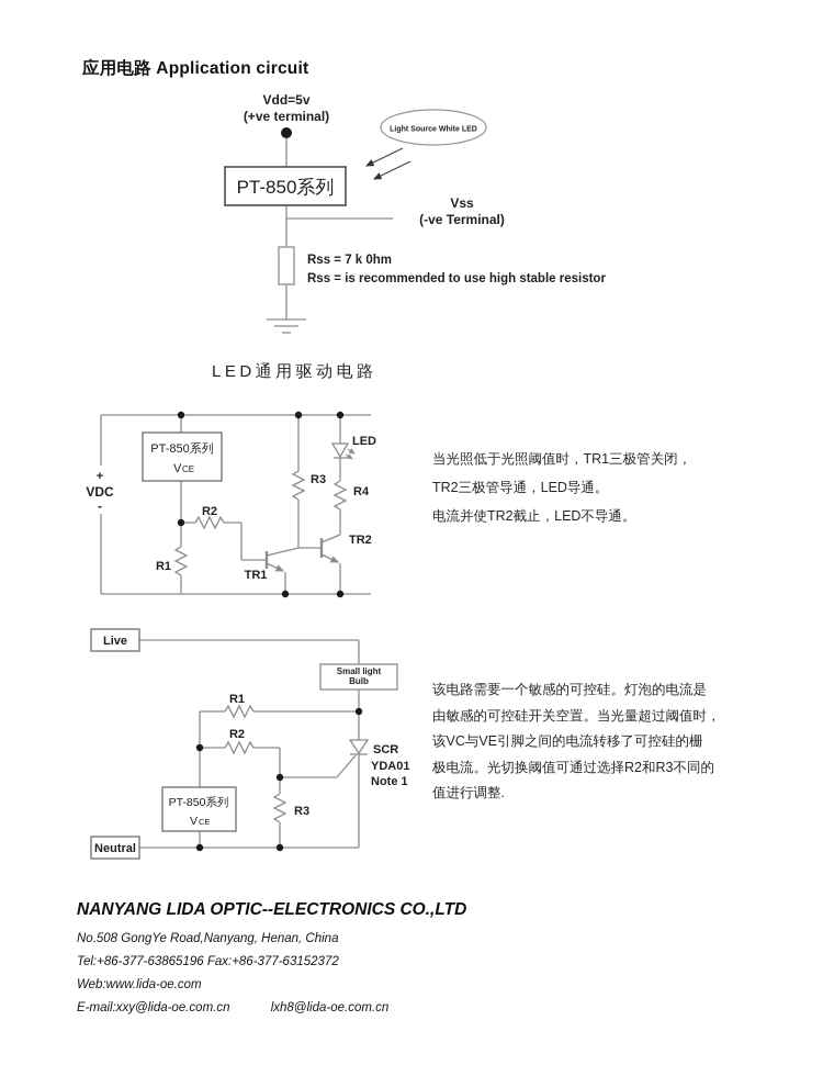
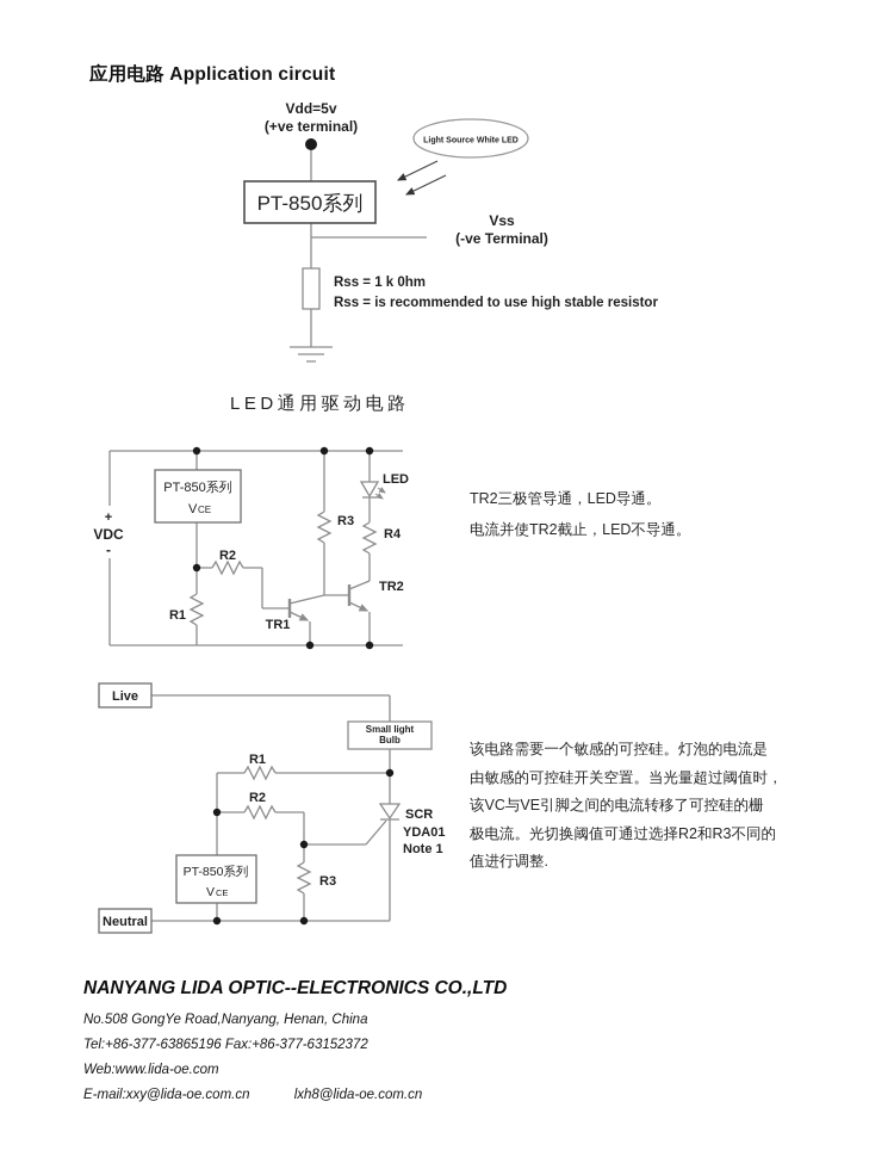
  应用电路 Application circuit
  Vdd=5v
  (+ve terminal)
  PT-850系列
  Vss
  (-ve Terminal)
- Rss = 7 k 0hm
+ Rss = 1 k 0hm
  Rss = is recommended to use high stable resistor
  LED通用驱动电路
  +
  VDC
  -
  PT-850系列
  V
  CE
  R2
  R1
  R3
  R4
  TR1
  TR2
  LED
- 当光照低于光照阈值时，TR1三极管关闭，
  TR2三极管导通，LED导通。
  电流并使TR2截止，LED不导通。
  Live
  Small light
  Bulb
  R1
  R2
  R3
  SCR
  YDA01
  Note 1
  PT-850系列
  V
  CE
  Neutral
  该电路需要一个敏感的可控硅。灯泡的电流是
  由敏感的可控硅开关空置。当光量超过阈值时，
  该VC与VE引脚之间的电流转移了可控硅的栅
  极电流。光切换阈值可通过选择R2和R3不同的
  值进行调整.
  NANYANG LIDA OPTIC--ELECTRONICS CO.,LTD
  No.508 GongYe Road,Nanyang, Henan, China
  Tel:+86-377-63865196 Fax:+86-377-63152372
  Web:www.lida-oe.com
  E-mail:xxy@lida-oe.com.cn lxh8@lida-oe.com.cn
